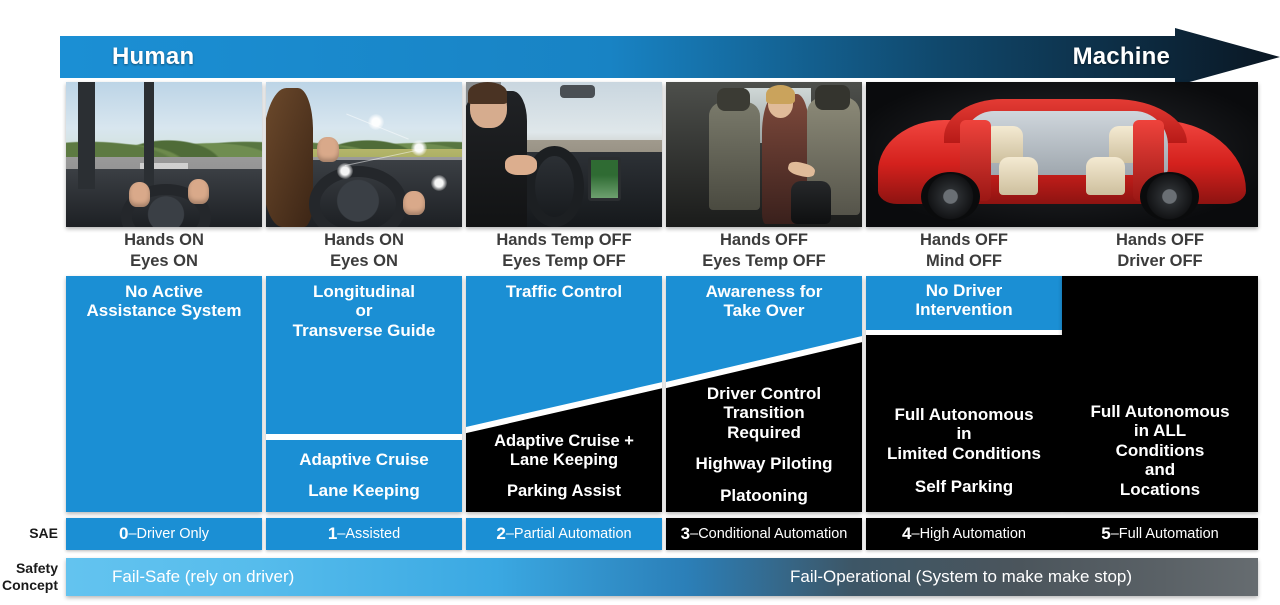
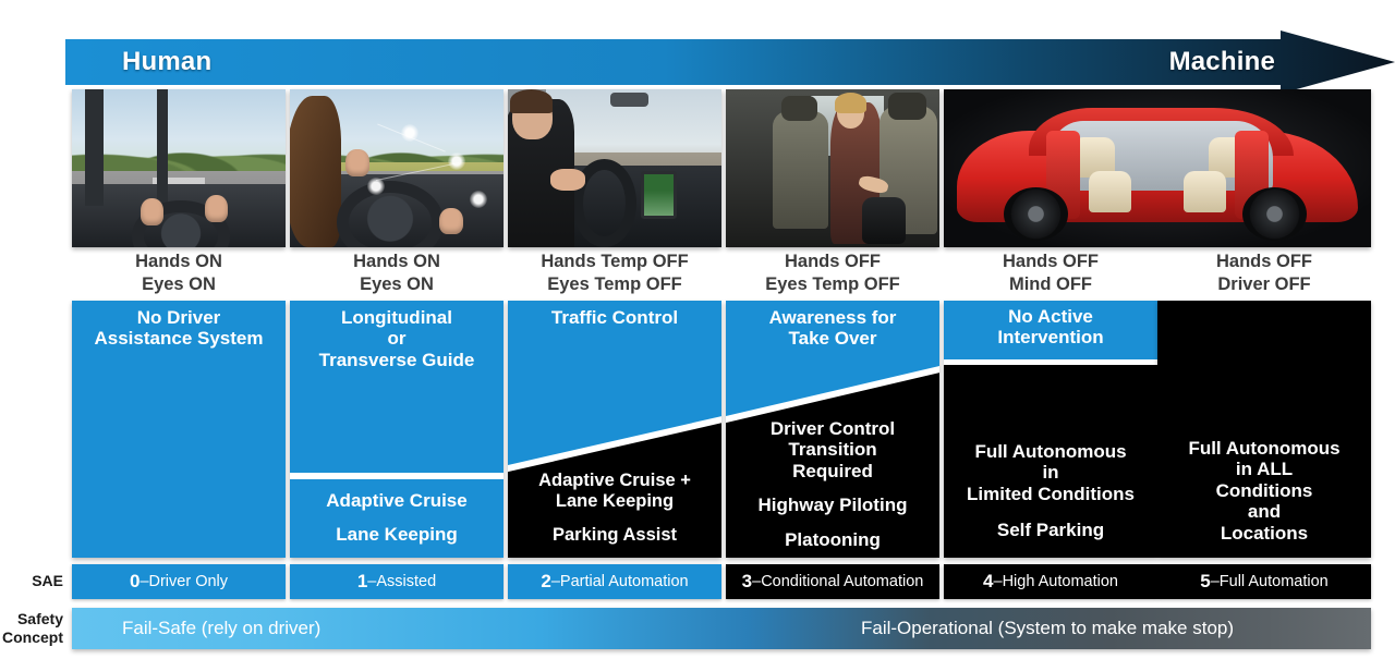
  Human
  Machine
  Hands ON
  Eyes ON
  Hands ON
  Eyes ON
  Hands Temp OFF
  Eyes Temp OFF
  Hands OFF
  Eyes Temp OFF
  Hands OFF
  Mind OFF
  Hands OFF
  Driver OFF
- No Active
+ No Driver
  Assistance System
  Longitudinal
  or
  Transverse Guide
  Adaptive Cruise
  Lane Keeping
  Traffic Control
  Adaptive Cruise +
  Lane Keeping
  Parking Assist
  Awareness for
  Take Over
  Driver Control
  Transition
  Required
  Highway Piloting
  Platooning
- No Driver
+ No Active
  Intervention
  Full Autonomous
  in
  Limited Conditions
  Self Parking
  Full Autonomous
  in ALL
  Conditions
  and
  Locations
  SAE
  0
  –Driver Only
  1
  –Assisted
  2
  –Partial Automation
  3
  –Conditional Automation
  4
  –High Automation
  5
  –Full Automation
  Safety
  Concept
  Fail-Safe (rely on driver)
  Fail-Operational (System to make make stop)
